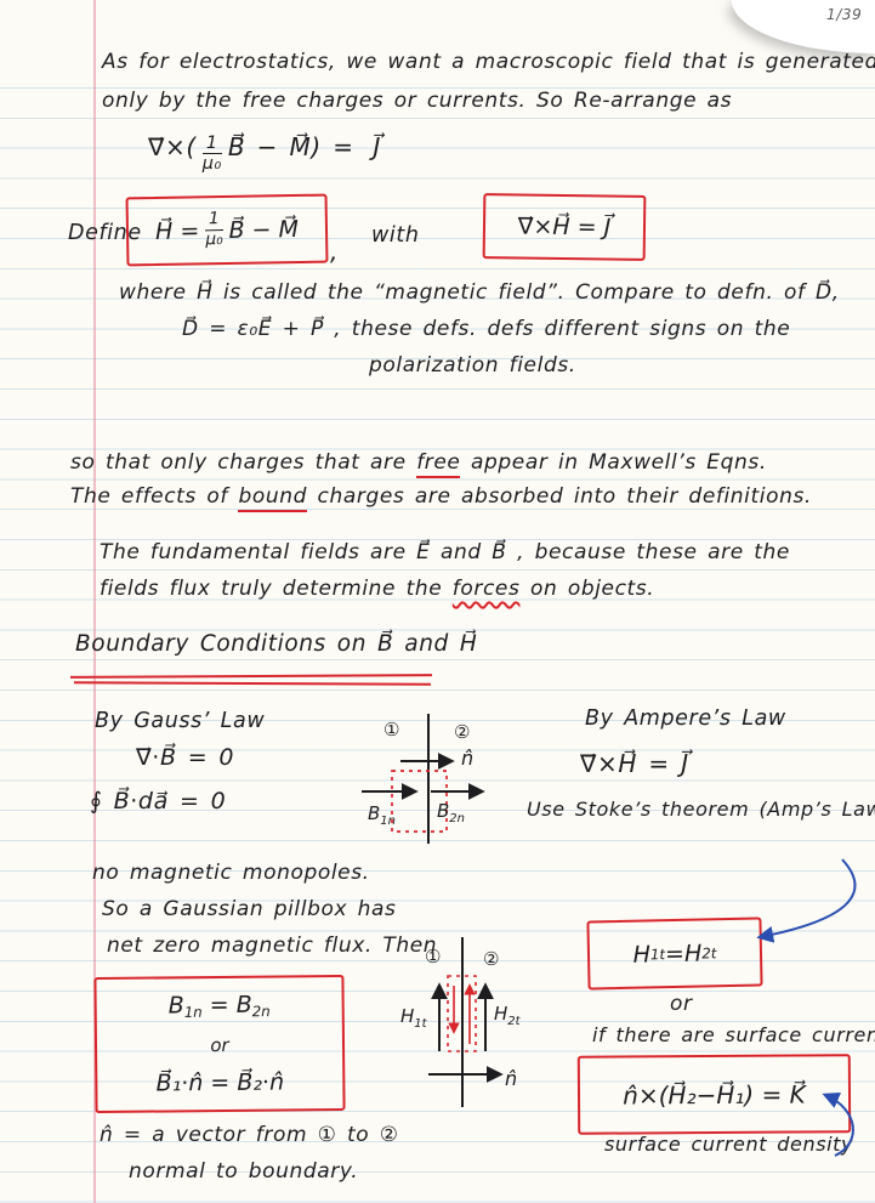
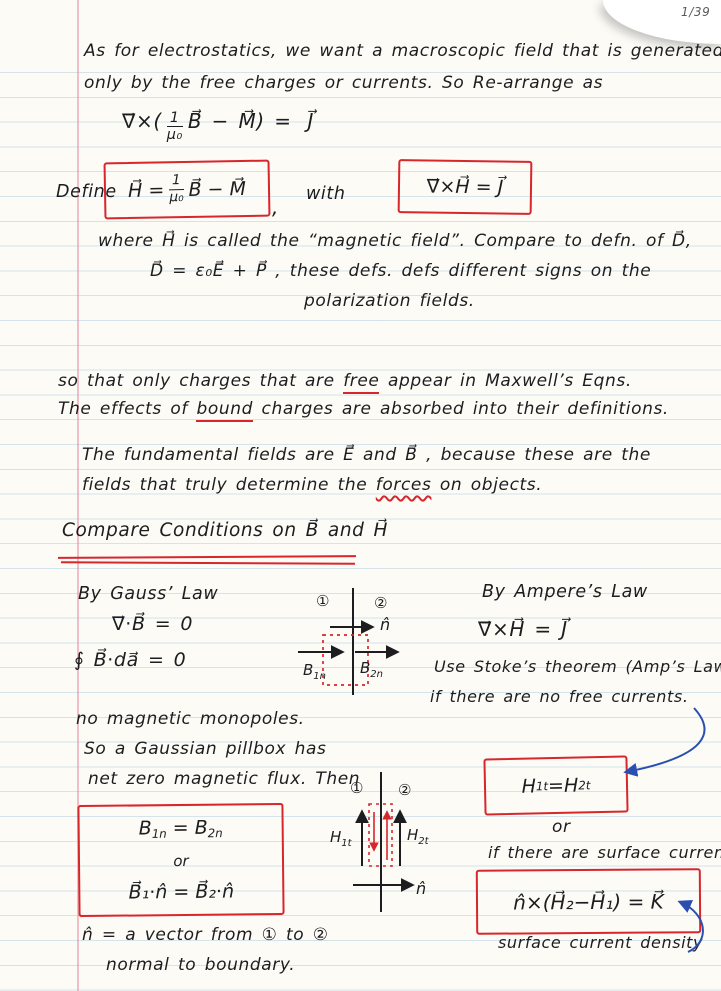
  1/39
  As for electrostatics, we want a macroscopic field that is generated
  only by the free charges or currents. So Re-arrange as
  ∇⃗×(
  1
  μ₀
  B⃗ − M⃗) = J⃗
  Define
  H⃗ =
  1
  μ₀
  B⃗ − M⃗
  ,
  with
  ∇⃗×H⃗ = J⃗
  where H⃗ is called the “magnetic field”. Compare to defn. of D⃗,
  D⃗ = ε₀E⃗ + P⃗ , these defs. defs different signs on the
  polarization fields.
  so that only charges that are free appear in Maxwell’s Eqns.
  The effects of bound charges are absorbed into their definitions.
  The fundamental fields are E⃗ and B⃗ , because these are the
- fields flux truly determine the forces on objects.
+ fields that truly determine the forces on objects.
- Boundary Conditions on B⃗ and H⃗
+ Compare Conditions on B⃗ and H⃗
  By Gauss’ Law
  ∇⃗⋅B⃗ = 0
  ∮ B⃗⋅da⃗ = 0
  no magnetic monopoles.
  So a Gaussian pillbox has
  net zero magnetic flux. Then
  B1n = B2n
  or
  B⃗₁⋅n̂ = B⃗₂⋅n̂
  n̂ = a vector from ① to ②
  normal to boundary.
  ①
  ②
  n̂
  B1n
  B2n
  By Ampere’s Law
  ∇⃗×H⃗ = J⃗
  Use Stoke’s theorem (Amp’s Law
+ if there are no free currents.
  or
  if there are surface curren
  n̂×(H⃗₂−H⃗₁) = K⃗
  surface current density
  ①
  ②
  H1t
  H2t
  n̂
